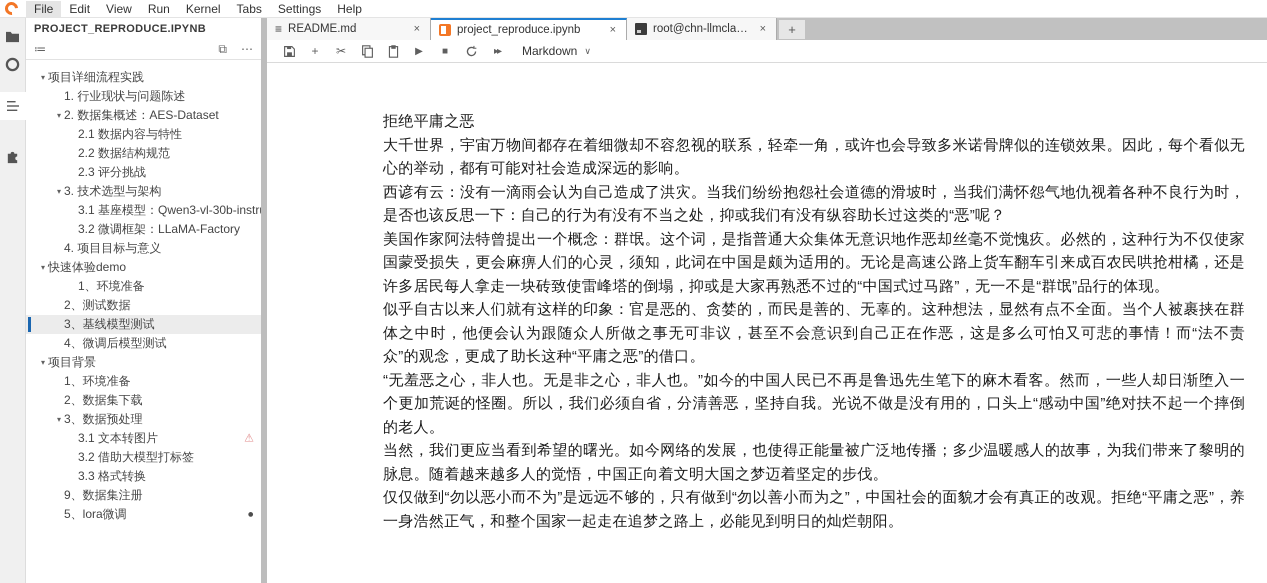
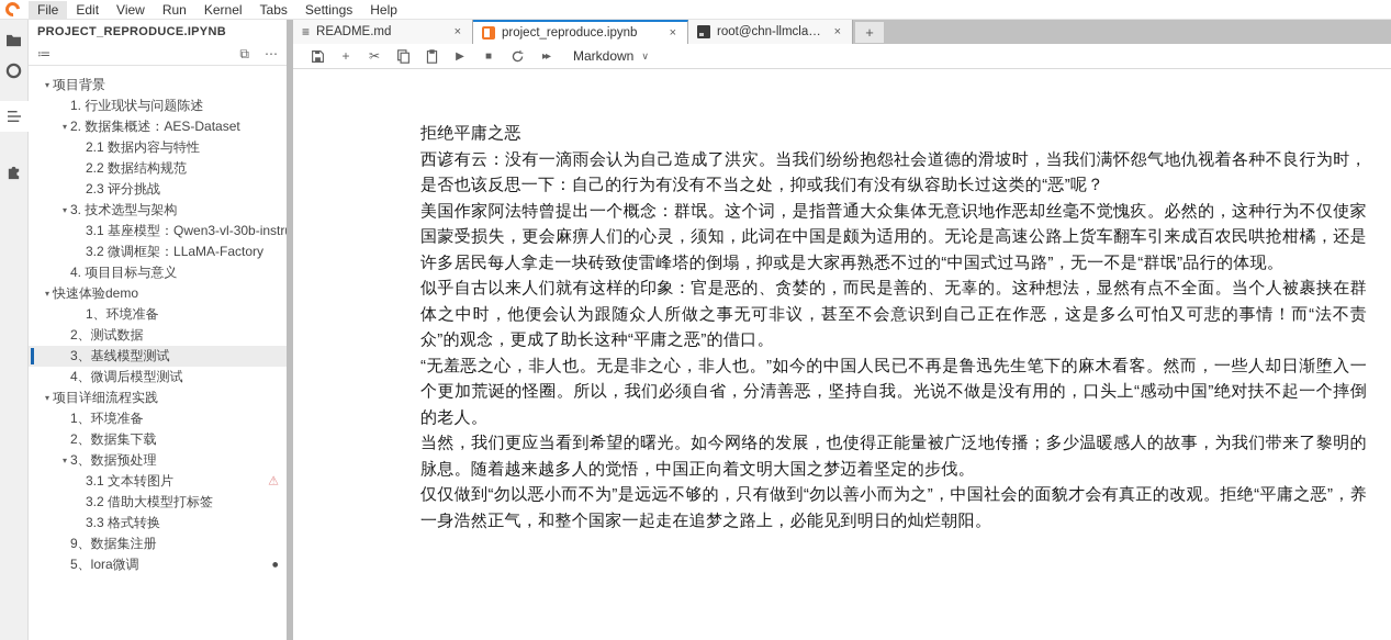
  File
  Edit
  View
  Run
  Kernel
  Tabs
  Settings
  Help
  PROJECT_REPRODUCE.IPYNB
  ≔
  ⧉
  ⋯
  ▾
- 项目详细流程实践
+ 项目背景
  1. 行业现状与问题陈述
  ▾
  2. 数据集概述：AES-Dataset
  2.1 数据内容与特性
  2.2 数据结构规范
  2.3 评分挑战
  ▾
  3. 技术选型与架构
  3.1 基座模型：Qwen3-vl-30b-instr
  3.2 微调框架：LLaMA-Factory
  4. 项目目标与意义
  ▾
  快速体验demo
  1、环境准备
  2、测试数据
  3、基线模型测试
  4、微调后模型测试
  ▾
- 项目背景
+ 项目详细流程实践
  1、环境准备
  2、数据集下载
  ▾
  3、数据预处理
  3.1 文本转图片
  ⚠
  3.2 借助大模型打标签
  3.3 格式转换
  9、数据集注册
  5、lora微调
  ●
  ≡
  README.md
  ×
  project_reproduce.ipynb
  ×
  root@chn-llmclass-
  ×
  +
  +
  ✂
  ▶
  ■
  ▸▸
  Markdown
  ∨
  拒绝平庸之恶
- 大千世界，宇宙万物间都存在着细微却不容忽视的联系，轻牵一角，或许也会导致多米诺骨牌似的连锁效果。因此，每个看似无心的举动，都有可能对社会造成深远的影响。
  西谚有云：没有一滴雨会认为自己造成了洪灾。当我们纷纷抱怨社会道德的滑坡时，当我们满怀怨气地仇视着各种不良行为时，是否也该反思一下：自己的行为有没有不当之处，抑或我们有没有纵容助长过这类的“恶”呢？
  美国作家阿法特曾提出一个概念：群氓。这个词，是指普通大众集体无意识地作恶却丝毫不觉愧疚。必然的，这种行为不仅使家国蒙受损失，更会麻痹人们的心灵，须知，此词在中国是颇为适用的。无论是高速公路上货车翻车引来成百农民哄抢柑橘，还是许多居民每人拿走一块砖致使雷峰塔的倒塌，抑或是大家再熟悉不过的“中国式过马路”，无一不是“群氓”品行的体现。
  似乎自古以来人们就有这样的印象：官是恶的、贪婪的，而民是善的、无辜的。这种想法，显然有点不全面。当个人被裹挟在群体之中时，他便会认为跟随众人所做之事无可非议，甚至不会意识到自己正在作恶，这是多么可怕又可悲的事情！而“法不责众”的观念，更成了助长这种“平庸之恶”的借口。
  “无羞恶之心，非人也。无是非之心，非人也。”如今的中国人民已不再是鲁迅先生笔下的麻木看客。然而，一些人却日渐堕入一个更加荒诞的怪圈。所以，我们必须自省，分清善恶，坚持自我。光说不做是没有用的，口头上“感动中国”绝对扶不起一个摔倒的老人。
  当然，我们更应当看到希望的曙光。如今网络的发展，也使得正能量被广泛地传播；多少温暖感人的故事，为我们带来了黎明的脉息。随着越来越多人的觉悟，中国正向着文明大国之梦迈着坚定的步伐。
  仅仅做到“勿以恶小而不为”是远远不够的，只有做到“勿以善小而为之”，中国社会的面貌才会有真正的改观。拒绝“平庸之恶”，养一身浩然正气，和整个国家一起走在追梦之路上，必能见到明日的灿烂朝阳。
